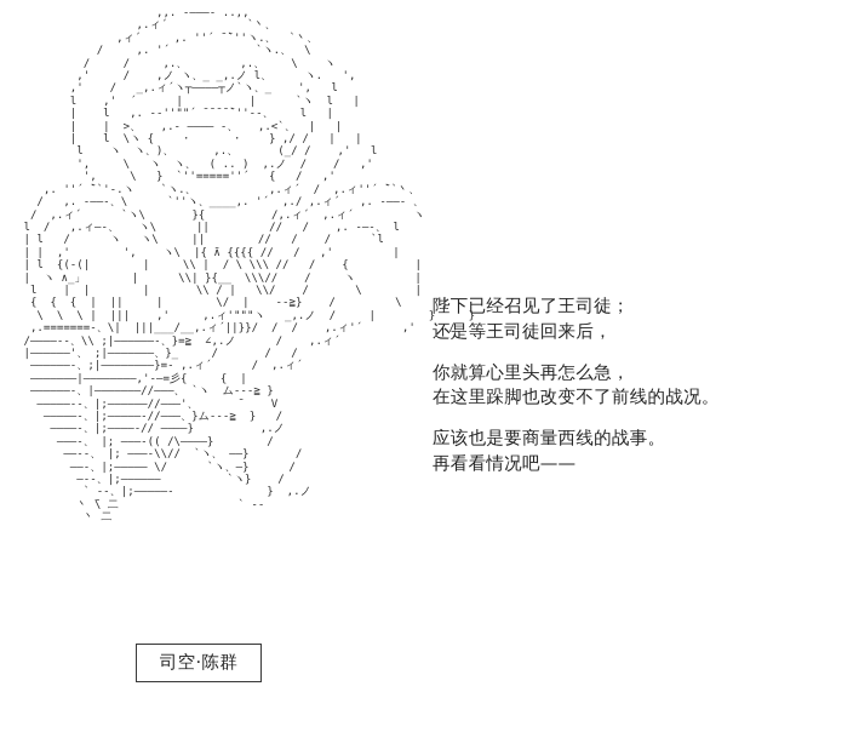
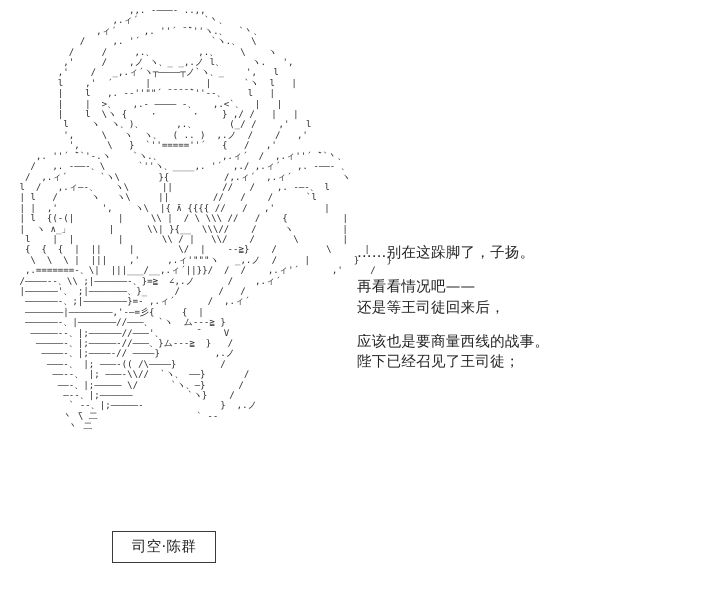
  ,,. -―――- ..,,
  ,.ィ´ `丶、
  ,ィ´ ,. ''´ ̄ ̄`''ヽ.、 `丶、
  / ,. '´ `ヽ.、 \
  / / ,.、 ,.、 \ ヽ
  ,' / ,ノ ヽ、_ _,.ノ l、 ヽ. ',
  ,' / _,.ィ´ヽ┬――――┬ノ`ヽ、_ ', l
  l ,' ´ | | `ヽ l |
  | l ,. -‐''""´ ̄ ̄ ̄ ̄ ̄`''‐-、 l |
  | | >、 ,.- ―――― -、 ,.<`、 | |
  | l \ヽ { ・ ・ } ,/ / | |
  l ヽ ヽ、)、 ,.、 (_/ / ,' l
  ', \ ヽ ヽ、 ( .. ) ,.ノ / / ,'
  ', \ } `''=====''´ { / ,'
  ,. ''´ ̄``'‐.ヽ `ヽ.、 ,.ィ´ / ,.ィ''´ ̄``丶、
  / ,. -――-、\ `''ヽ、____,. '´ ,./ ,.ィ´ ,. -――- 、
  / ,.ィ´ `ヽ\ }{ /,.ィ´ ,.ィ´ ヽ
  l / ,.ィ―-、 ヽ\ || // / ,. -―-、 l
  | l / ヽ ヽ\ || // / / `l
  | | ,' ', ヽ\ |{ ̄∧ {{{{ // / ,' |
  | l {(-(| | \\ | / \ \\\ // / { |
  | ヽ ∧_」 | \\| }{__ \\\// / ヽ |
  l | | | \\ / | \\/ / \ |
  { { { | || | \/ | --≧} / \ |
  \ \ \ | ||| ,' ,.ィ'"""ヽ _,.ノ / | }
  ,.=======-、\| |||___/__,.ィ´||}}/ / / ,.ィ'´ ,' /
  /――――‐-、\\ ;|――――――-、}=≧ ∠,.ノ / ,.ィ´
  |――――――'、 ;|―――――――、}_ / / /
  ――――――-、;|――――――――}=- ,.ィ´ / ,.ィ´
  ―――――――|――――――――,'-―=彡{ { |
  ――――――-、|―――――――//―――、 `ヽ ム---≧ }
  ―――――‐-、|;――――――//―――'、 ̄ V
  ―――――-、|;―――――-//―――、}ム---≧ } /
  ――――-、|;――――-// ――――} ,.ノ
  ―――-、 |; ―――-(( /\――――} /
  ――‐-、 |; ―――-\\// `ヽ、 ――} /
  ――‐、|;――――― \/ `ヽ、―} /
  ―‐-、|;―――――― `ヽ} /
  ` ‐-、|;―――――- } ,.ノ
  丶 ̄\ 二 ` --
  丶 二
+ ……别在这跺脚了，子扬。
- 陛下已经召见了王司徒；
+ 再看看情况吧——
  还是等王司徒回来后，
- 你就算心里头再怎么急，
- 在这里跺脚也改变不了前线的战况。
  应该也是要商量西线的战事。
- 再看看情况吧——
+ 陛下已经召见了王司徒；
  司空·陈群
